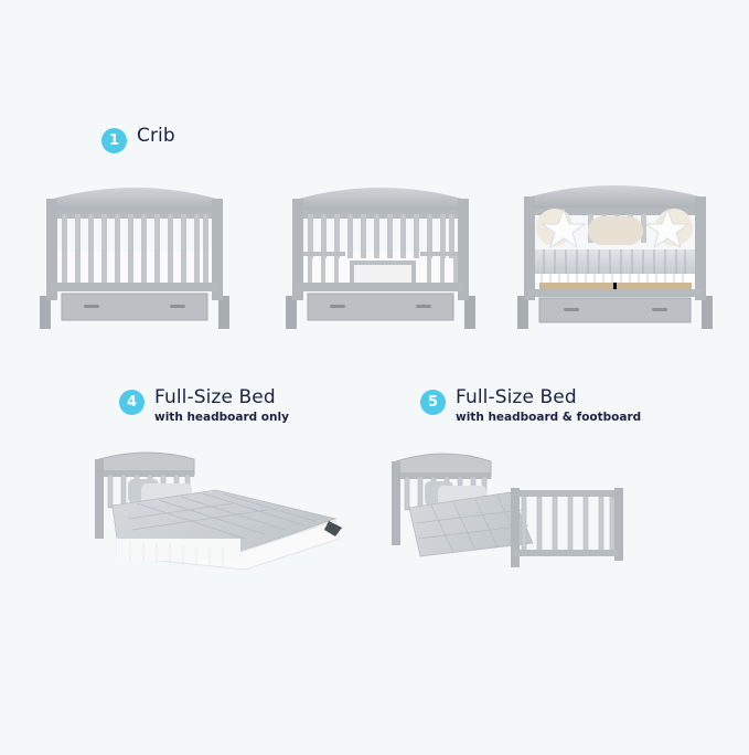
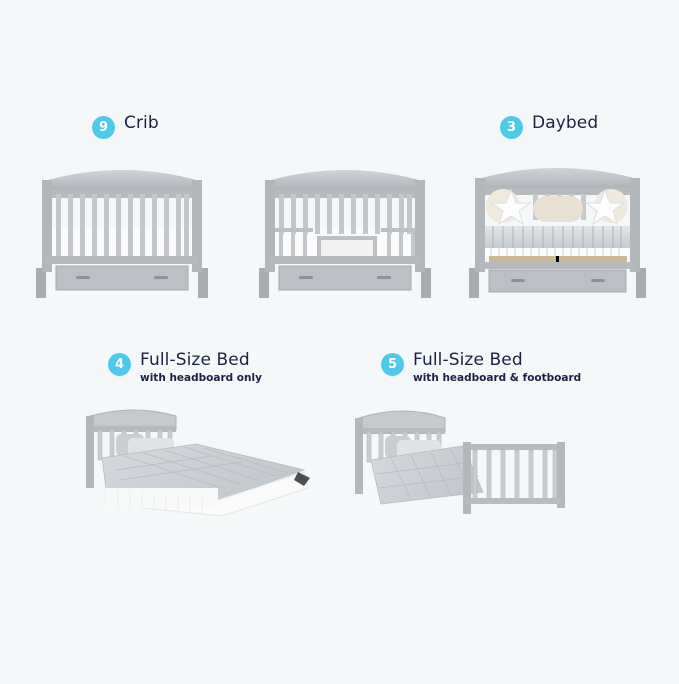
- 1
+ 9
  Crib
+ 3
+ Daybed
  4
  Full-Size Bed
  with headboard only
  5
  Full-Size Bed
  with headboard & footboard
